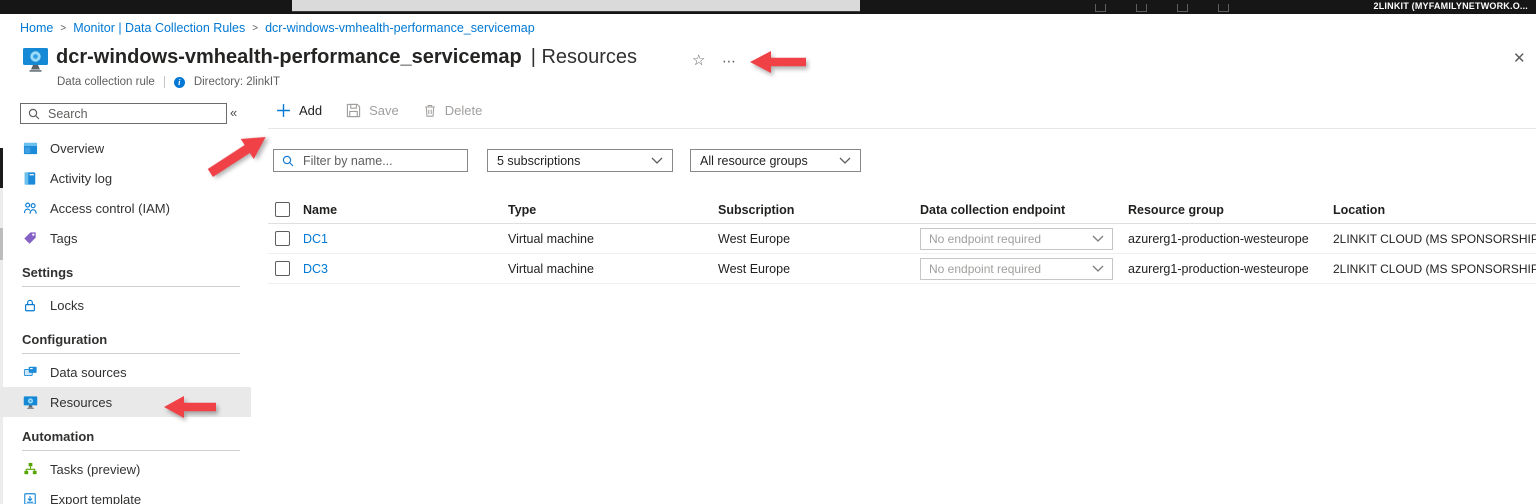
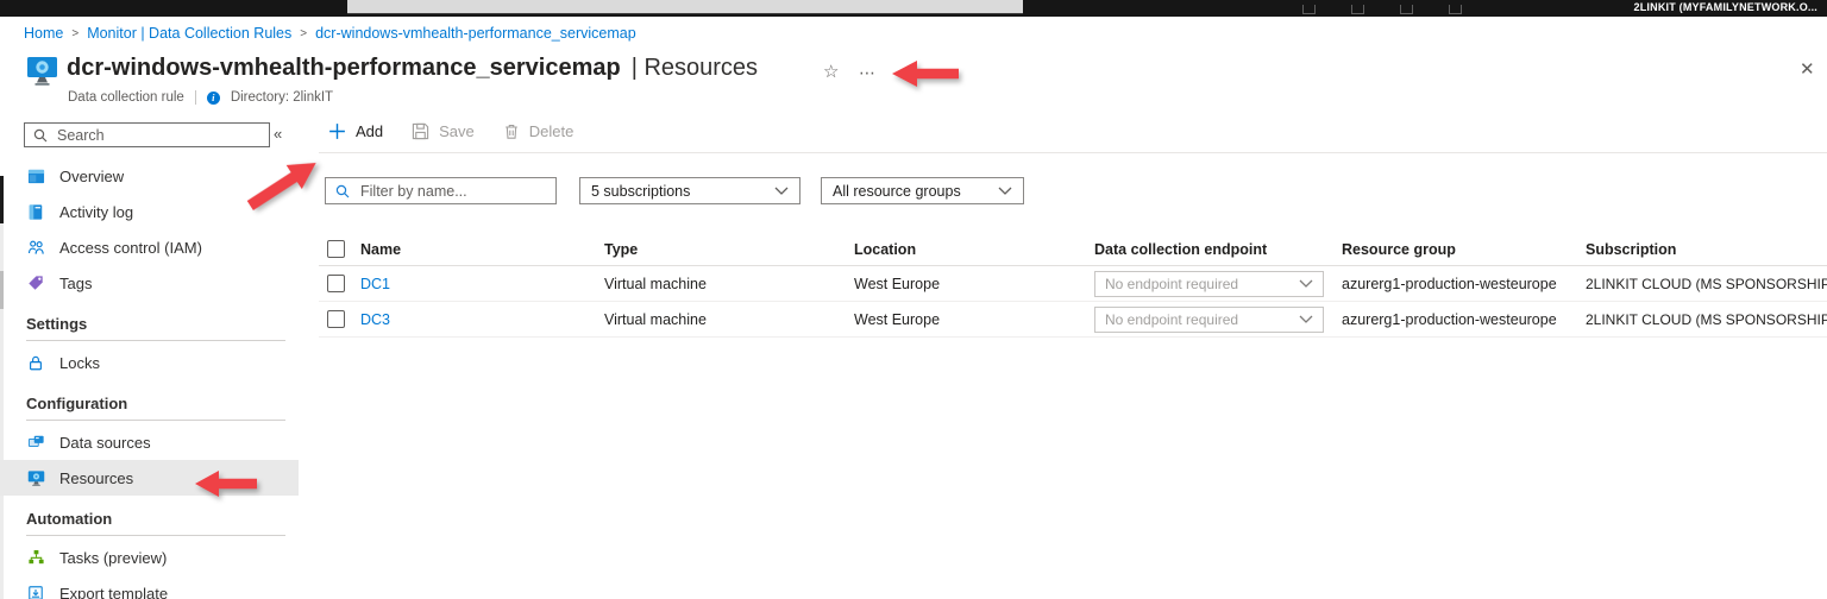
  2LINKIT (MYFAMILYNETWORK.O...
  Home
  >
  Monitor | Data Collection Rules
  >
  dcr-windows-vmhealth-performance_servicemap
  dcr-windows-vmhealth-performance_servicemap | Resources
  ☆
  ⋯
  ✕
  Data collection rule
  i
  Directory: 2linkIT
  Search
  «
  Overview
  Activity log
  Access control (IAM)
  Tags
  Settings
  Locks
  Configuration
  Data sources
  Resources
  Automation
  Tasks (preview)
  Export template
  Add
  Save
  Delete
  Filter by name...
  5 subscriptions
  All resource groups
  Name
  Type
- Subscription
+ Location
  Data collection endpoint
  Resource group
- Location
+ Subscription
  DC1
  Virtual machine
  West Europe
  No endpoint required
  azurerg1-production-westeurope
  2LINKIT CLOUD (MS SPONSORSHIP
  DC3
  Virtual machine
  West Europe
  No endpoint required
  azurerg1-production-westeurope
  2LINKIT CLOUD (MS SPONSORSHIP
